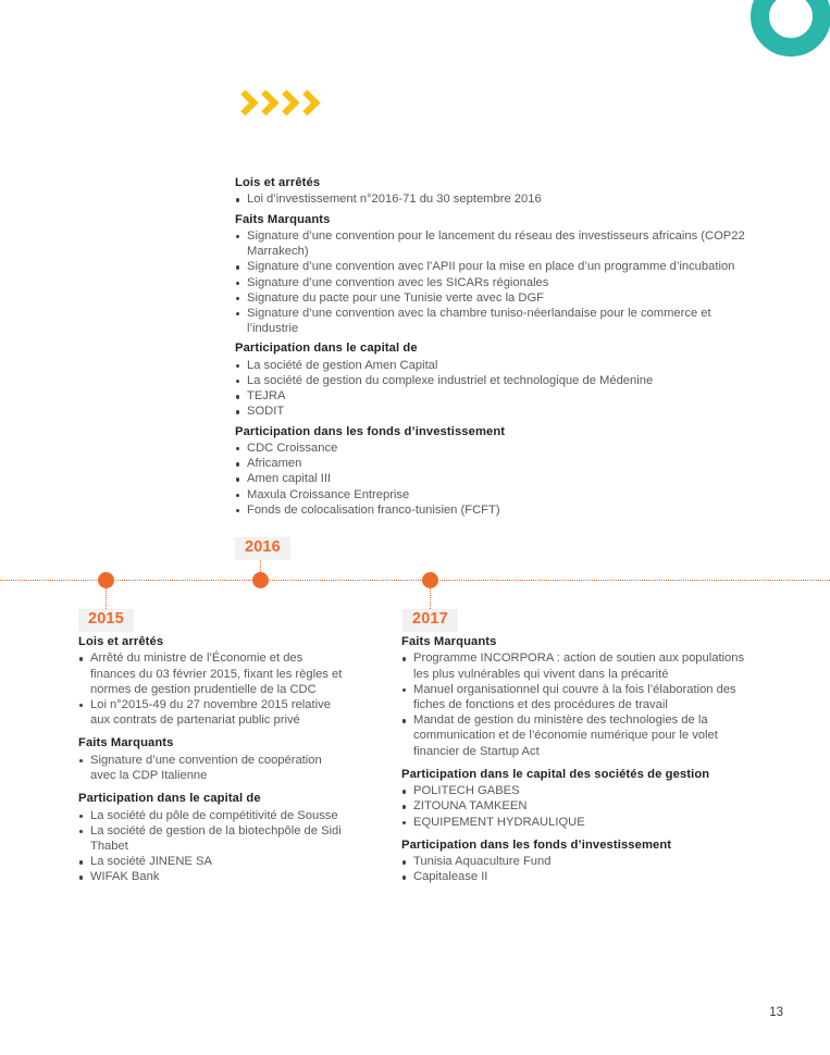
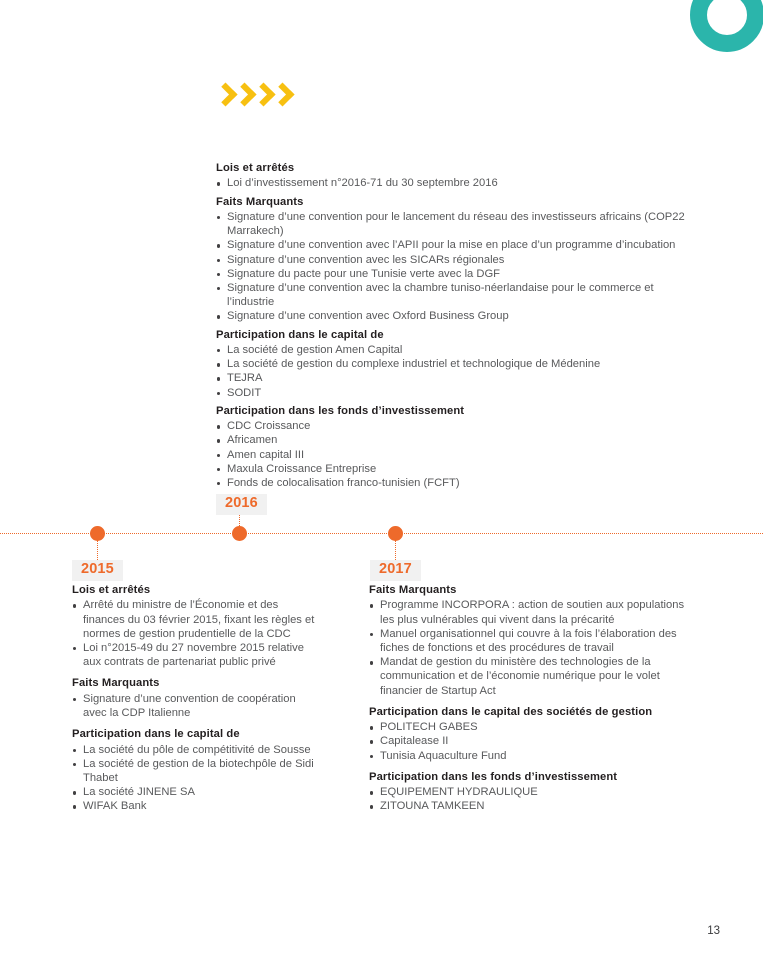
  Lois et arrêtés
  Loi d’investissement n°2016-71 du 30 septembre 2016
  Faits Marquants
  Signature d’une convention pour le lancement du réseau des investisseurs africains (COP22 Marrakech)
  Signature d’une convention avec l’APII pour la mise en place d’un programme d’incubation
  Signature d’une convention avec les SICARs régionales
  Signature du pacte pour une Tunisie verte avec la DGF
  Signature d’une convention avec la chambre tuniso-néerlandaise pour le commerce et l’industrie
+ Signature d’une convention avec Oxford Business Group
  Participation dans le capital de
  La société de gestion Amen Capital
  La société de gestion du complexe industriel et technologique de Médenine
  TEJRA
  SODIT
  Participation dans les fonds d’investissement
  CDC Croissance
  Africamen
  Amen capital III
  Maxula Croissance Entreprise
  Fonds de colocalisation franco-tunisien (FCFT)
  2016
  2015
  2017
  Lois et arrêtés
  Arrêté du ministre de l’Économie et des finances du 03 février 2015, fixant les règles et normes de gestion prudentielle de la CDC
  Loi n°2015-49 du 27 novembre 2015 relative aux contrats de partenariat public privé
  Faits Marquants
  Signature d’une convention de coopération avec la CDP Italienne
  Participation dans le capital de
  La société du pôle de compétitivité de Sousse
  La société de gestion de la biotechpôle de Sidi Thabet
  La société JINENE SA
  WIFAK Bank
  Faits Marquants
  Programme INCORPORA : action de soutien aux populations les plus vulnérables qui vivent dans la précarité
  Manuel organisationnel qui couvre à la fois l’élaboration des fiches de fonctions et des procédures de travail
  Mandat de gestion du ministère des technologies de la communication et de l’économie numérique pour le volet financier de Startup Act
  Participation dans le capital des sociétés de gestion
  POLITECH GABES
- ZITOUNA TAMKEEN
+ Capitalease II
- EQUIPEMENT HYDRAULIQUE
+ Tunisia Aquaculture Fund
  Participation dans les fonds d’investissement
- Tunisia Aquaculture Fund
+ EQUIPEMENT HYDRAULIQUE
- Capitalease II
+ ZITOUNA TAMKEEN
  13
